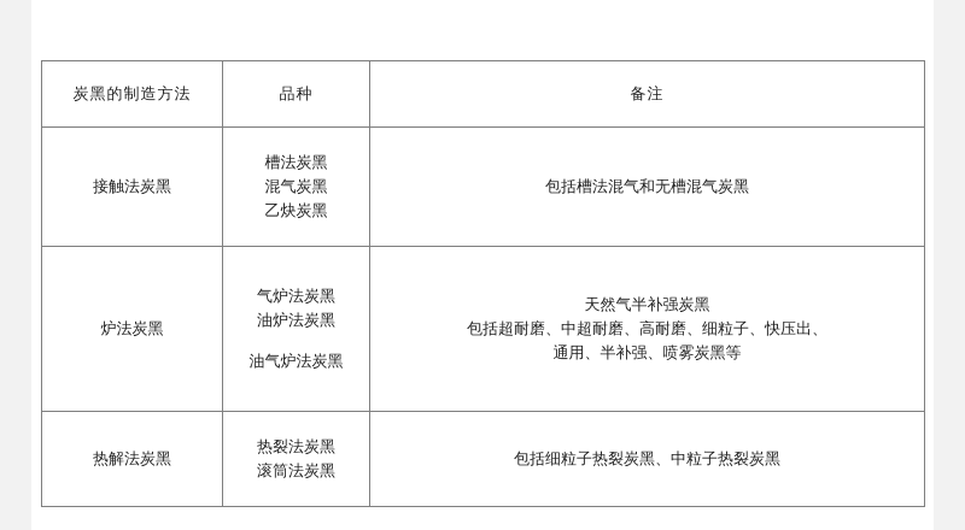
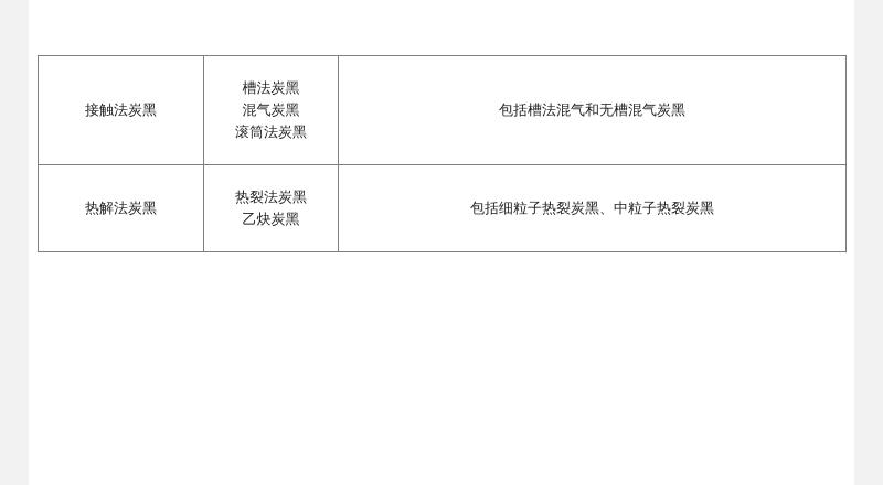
- 炭黑的制造方法	品种	备注
- 接触法炭黑	槽法炭黑 混气炭黑 乙炔炭黑	包括槽法混气和无槽混气炭黑
+ 接触法炭黑	槽法炭黑 混气炭黑 滚筒法炭黑	包括槽法混气和无槽混气炭黑
- 炉法炭黑	气炉法炭黑 油炉法炭黑 油气炉法炭黑	天然气半补强炭黑 包括超耐磨、中超耐磨、高耐磨、细粒子、快压出、 通用、半补强、喷雾炭黑等
- 热解法炭黑	热裂法炭黑 滚筒法炭黑	包括细粒子热裂炭黑、中粒子热裂炭黑
+ 热解法炭黑	热裂法炭黑 乙炔炭黑	包括细粒子热裂炭黑、中粒子热裂炭黑
